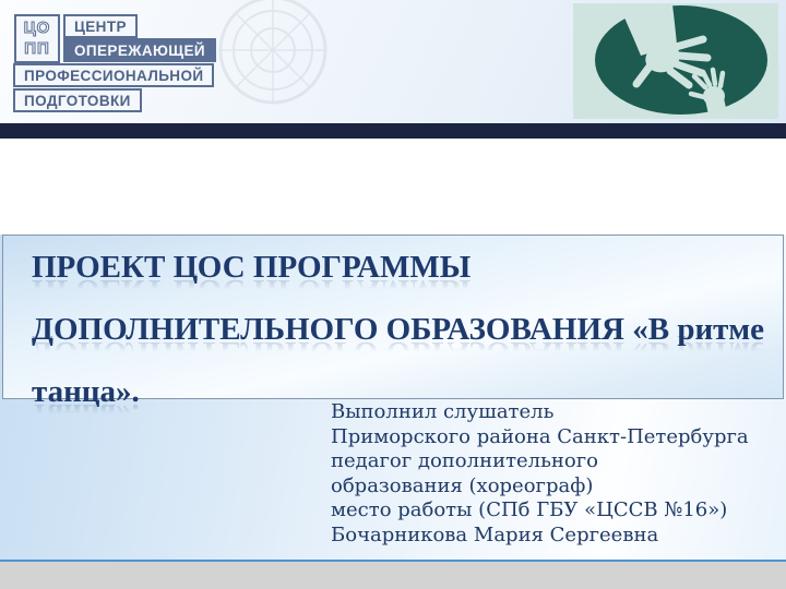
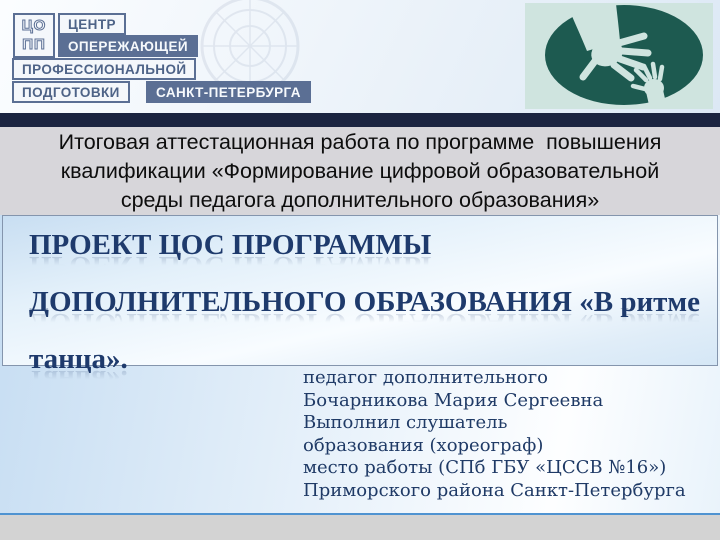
  ЦО
  ПП
  ЦЕНТР
  ОПЕРЕЖАЮЩЕЙ
  ПРОФЕССИОНАЛЬНОЙ
  ПОДГОТОВКИ
+ САНКТ-ПЕТЕРБУРГА
+ Итоговая аттестационная работа по программе повышения
+ квалификации «Формирование цифровой образовательной
+ среды педагога дополнительного образования»
  ПРОЕКТ ЦОС ПРОГРАММЫ
  ДОПОЛНИТЕЛЬНОГО ОБРАЗОВАНИЯ «В ритме
  танца».
- Выполнил слушатель
+ педагог дополнительного
- Приморского района Санкт-Петербурга
+ Бочарникова Мария Сергеевна
- педагог дополнительного
+ Выполнил слушатель
  образования (хореограф)
  место работы (СПб ГБУ «ЦССВ №16»)
- Бочарникова Мария Сергеевна
+ Приморского района Санкт-Петербурга
